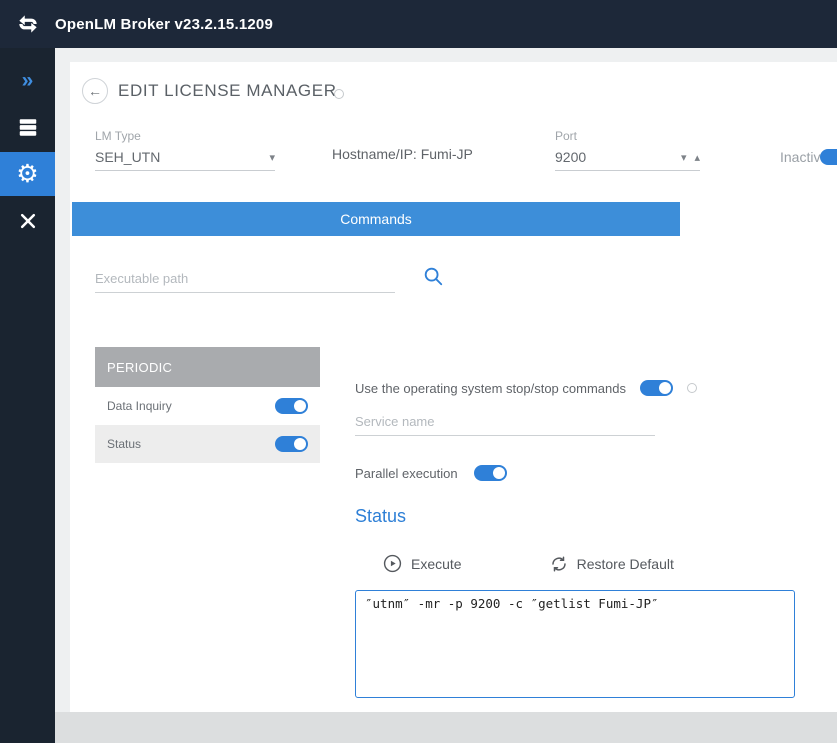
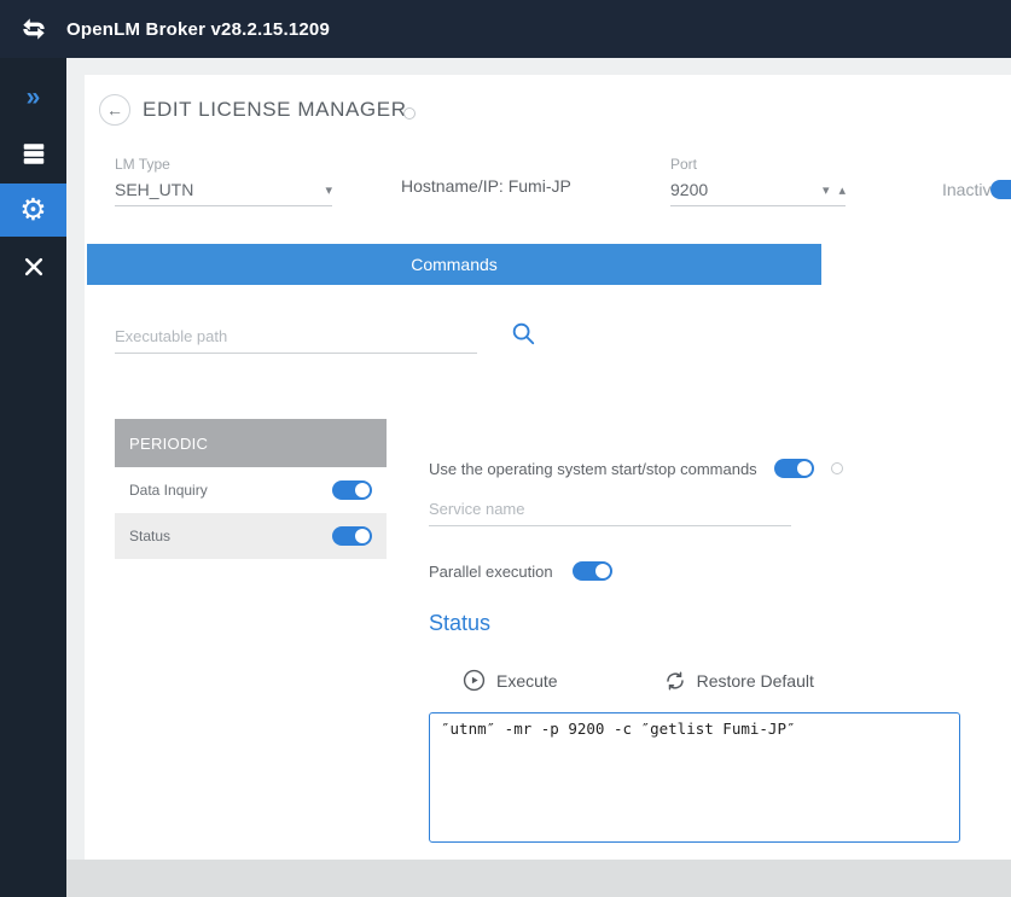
- OpenLM Broker v23.2.15.1209
+ OpenLM Broker v28.2.15.1209
  »
  ⚙
  ←
  EDIT LICENSE MANAGER
  LM Type
  SEH_UTN
  ▾
  Hostname/IP: Fumi-JP
  Port
  9200
  ▾
  ▴
  Inactiv
  Commands
  Executable path
  PERIODIC
  Data Inquiry
  Status
- Use the operating system stop/stop commands
+ Use the operating system start/stop commands
  Service name
  Parallel execution
  Status
  Execute
  Restore Default
  ″utnm″ -mr -p 9200 -c ″getlist Fumi-JP″
